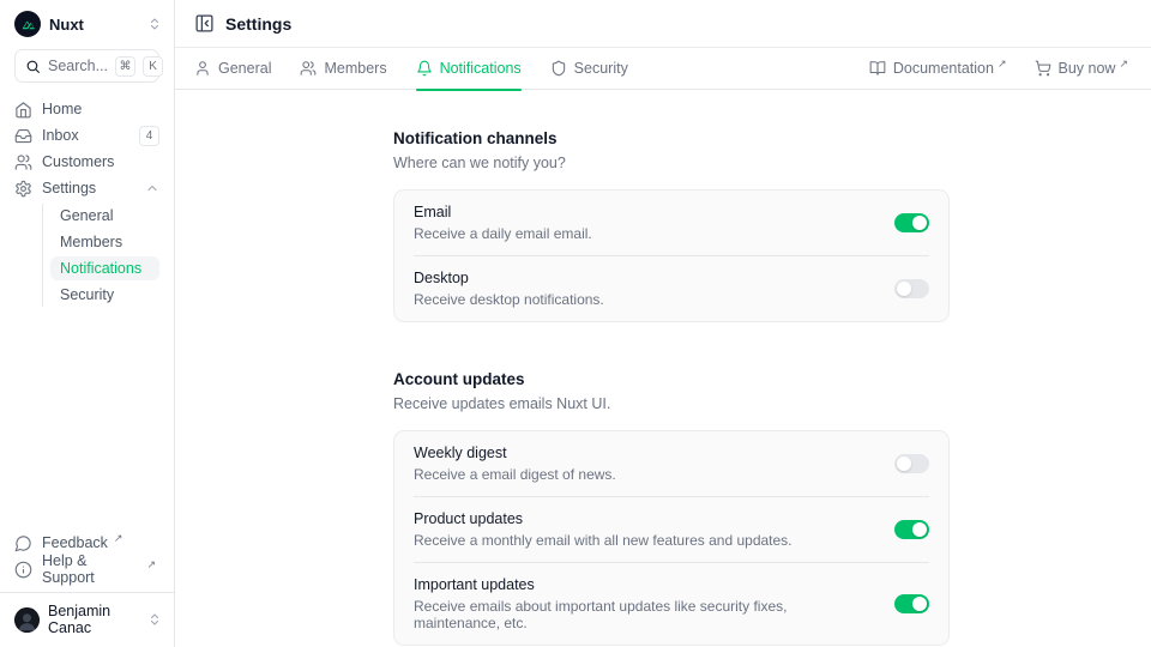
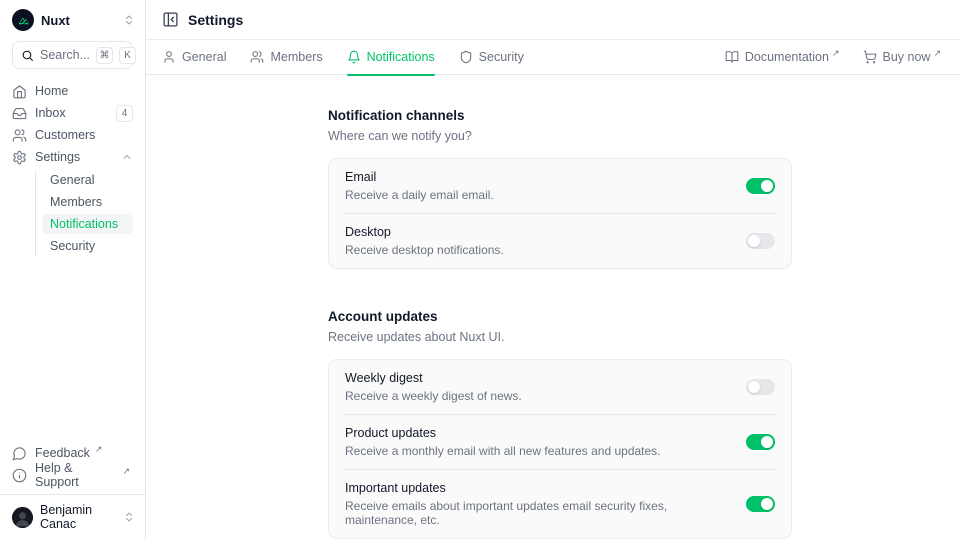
  Nuxt
  Search...
  ⌘
  K
  Home
  Inbox
  4
  Customers
  Settings
  General
  Members
  Notifications
  Security
  Feedback
  ↗
  Help & Support
  ↗
  Benjamin Canac
  Settings
  General
  Members
  Notifications
  Security
  Documentation
  ↗
  Buy now
  ↗
  Notification channels
  Where can we notify you?
  Email
  Receive a daily email email.
  Desktop
  Receive desktop notifications.
  Account updates
- Receive updates emails Nuxt UI.
+ Receive updates about Nuxt UI.
  Weekly digest
- Receive a email digest of news.
+ Receive a weekly digest of news.
  Product updates
  Receive a monthly email with all new features and updates.
  Important updates
- Receive emails about important updates like security fixes, maintenance, etc.
+ Receive emails about important updates email security fixes, maintenance, etc.
